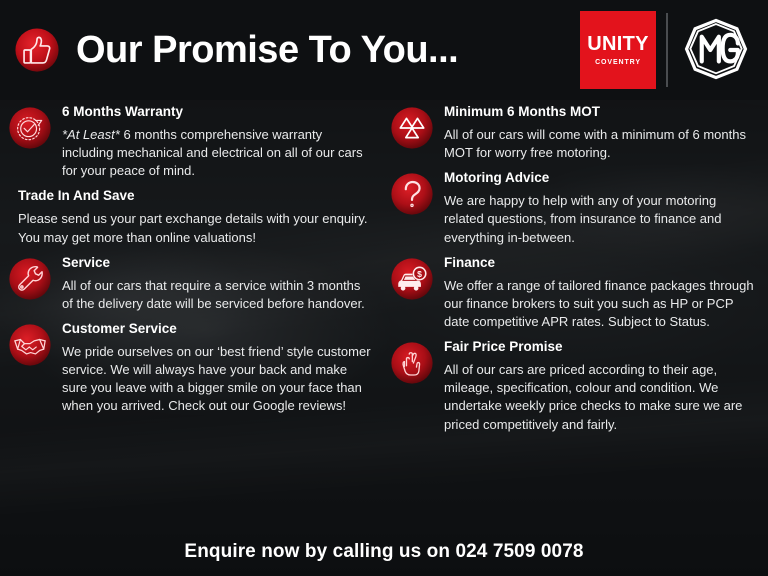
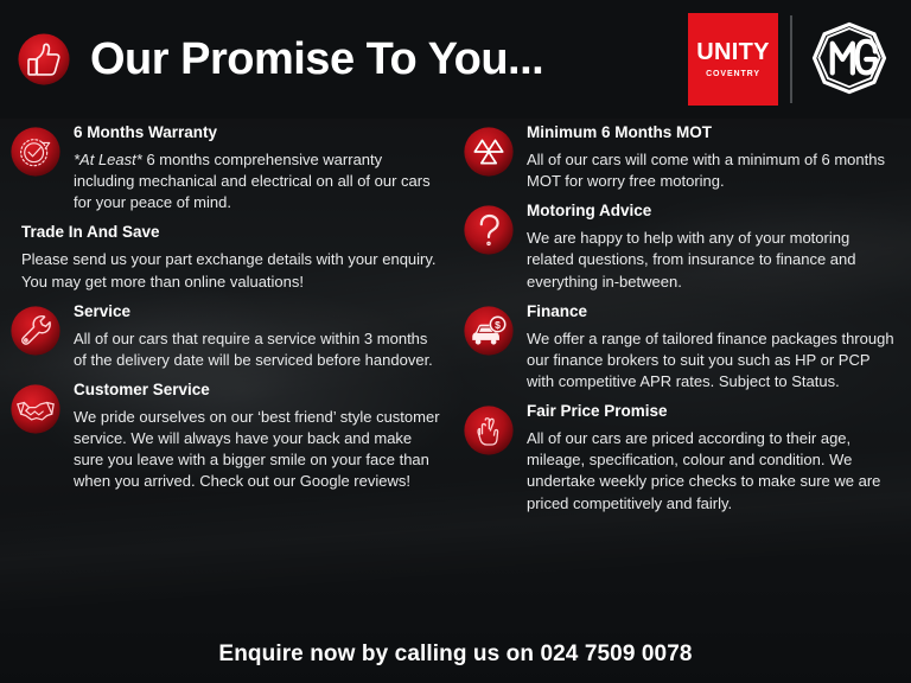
  Our Promise To You...
  UNITY
  6 Months Warranty
  *At Least* 6 months comprehensive warranty including mechanical and electrical on all of our cars for your peace of mind.
  Trade In And Save
  Please send us your part exchange details with your enquiry. You may get more than online valuations!
  Service
  All of our cars that require a service within 3 months of the delivery date will be serviced before handover.
  Customer Service
  We pride ourselves on our ‘best friend’ style customer service. We will always have your back and make sure you leave with a bigger smile on your face than when you arrived. Check out our Google reviews!
  Minimum 6 Months MOT
  All of our cars will come with a minimum of 6 months MOT for worry free motoring.
  Motoring Advice
  We are happy to help with any of your motoring related questions, from insurance to finance and everything in-between.
  $
  Finance
- We offer a range of tailored finance packages through our finance brokers to suit you such as HP or PCP date competitive APR rates. Subject to Status.
+ We offer a range of tailored finance packages through our finance brokers to suit you such as HP or PCP with competitive APR rates. Subject to Status.
  Fair Price Promise
  All of our cars are priced according to their age, mileage, specification, colour and condition. We undertake weekly price checks to make sure we are priced competitively and fairly.
  Enquire now by calling us on 024 7509 0078
